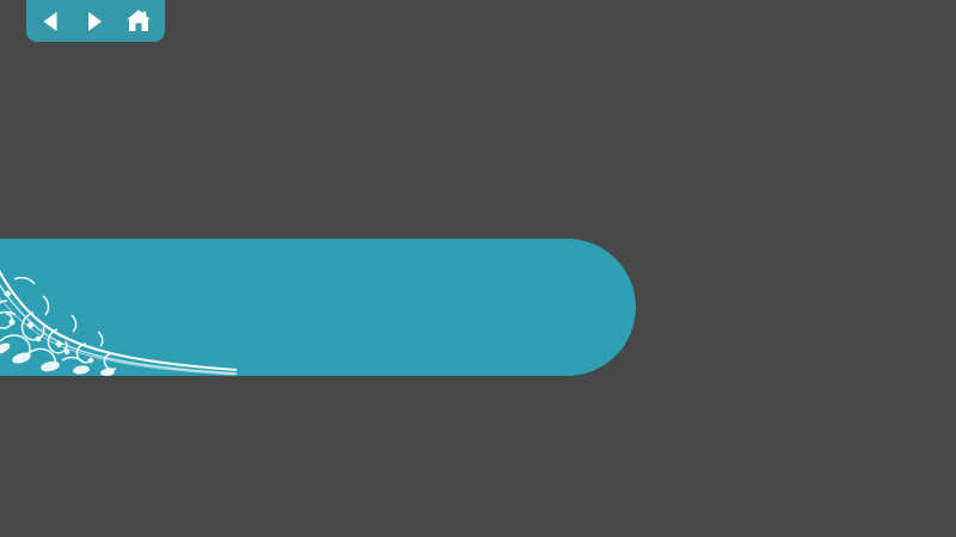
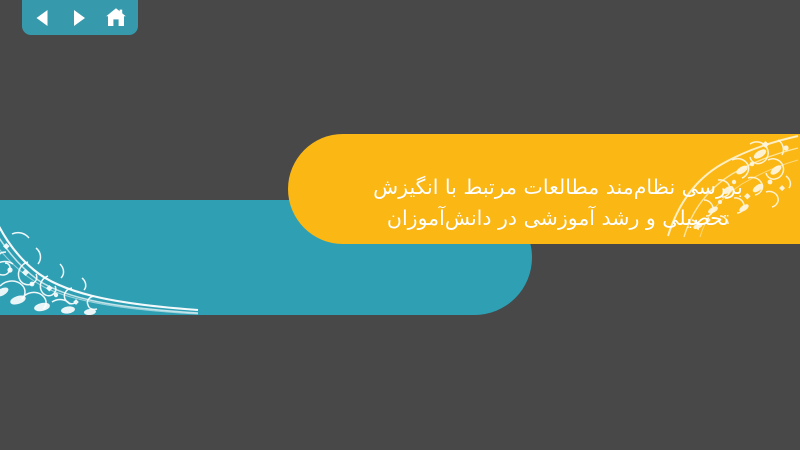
+ بررسی نظام‌مند مطالعات مرتبط با انگیزش
+ تحصیلی و رشد آموزشی در دانش‌آموزان
